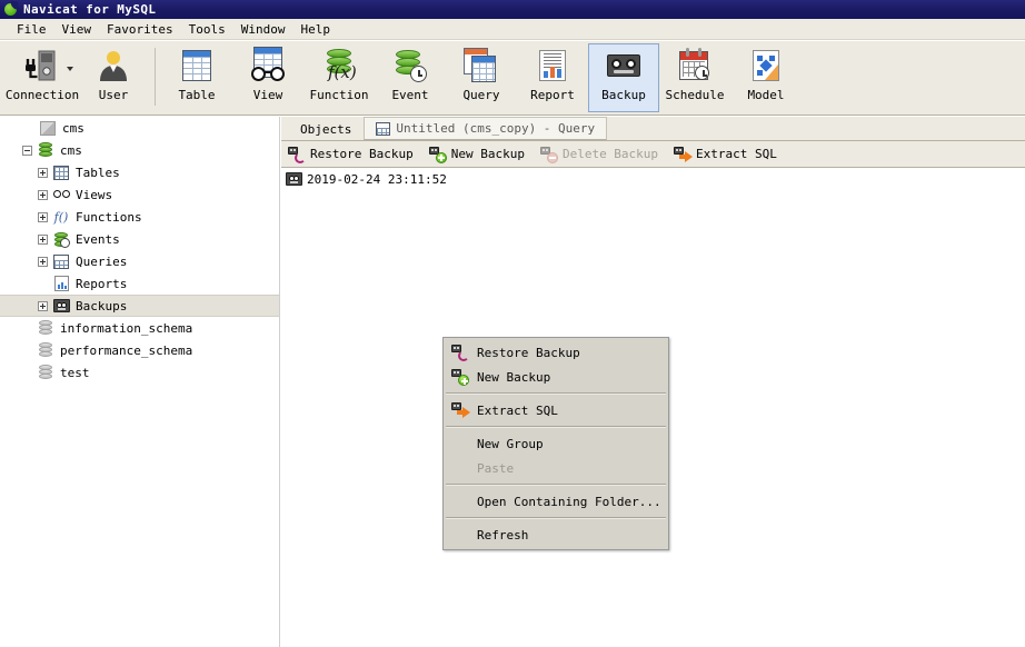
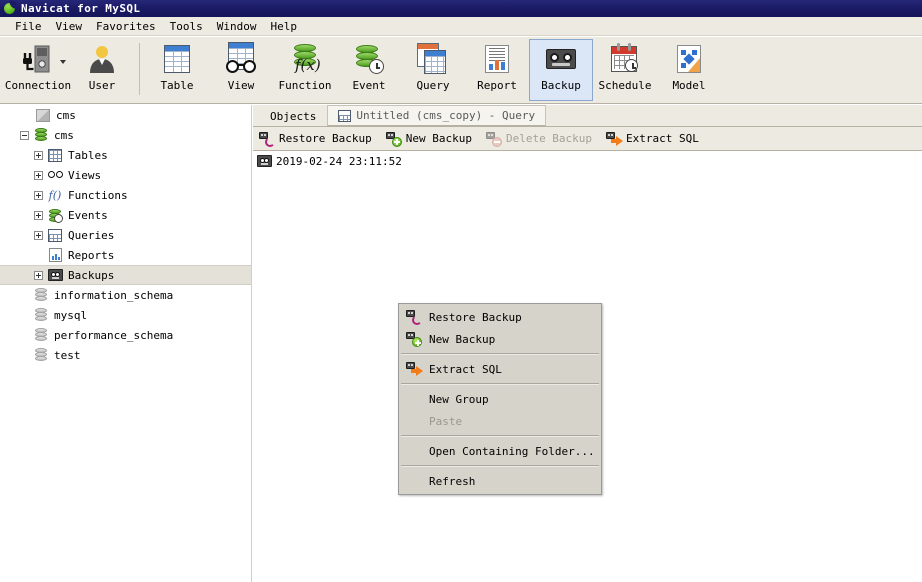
  Navicat for MySQL
  File
  View
  Favorites
  Tools
  Window
  Help
  Connection
  User
  Table
  View
  f(x)
  Function
  Event
  Query
  Report
  Backup
  Schedule
  Model
  cms
  cms
  Tables
  Views
  f()
  Functions
  Events
  Queries
  Reports
  Backups
  information_schema
+ mysql
  performance_schema
  test
  Objects
  Untitled (cms_copy) - Query
  Restore Backup
  New Backup
  Delete Backup
  Extract SQL
  2019-02-24 23:11:52
  Restore Backup
  New Backup
  Extract SQL
  New Group
  Paste
  Open Containing Folder...
  Refresh
